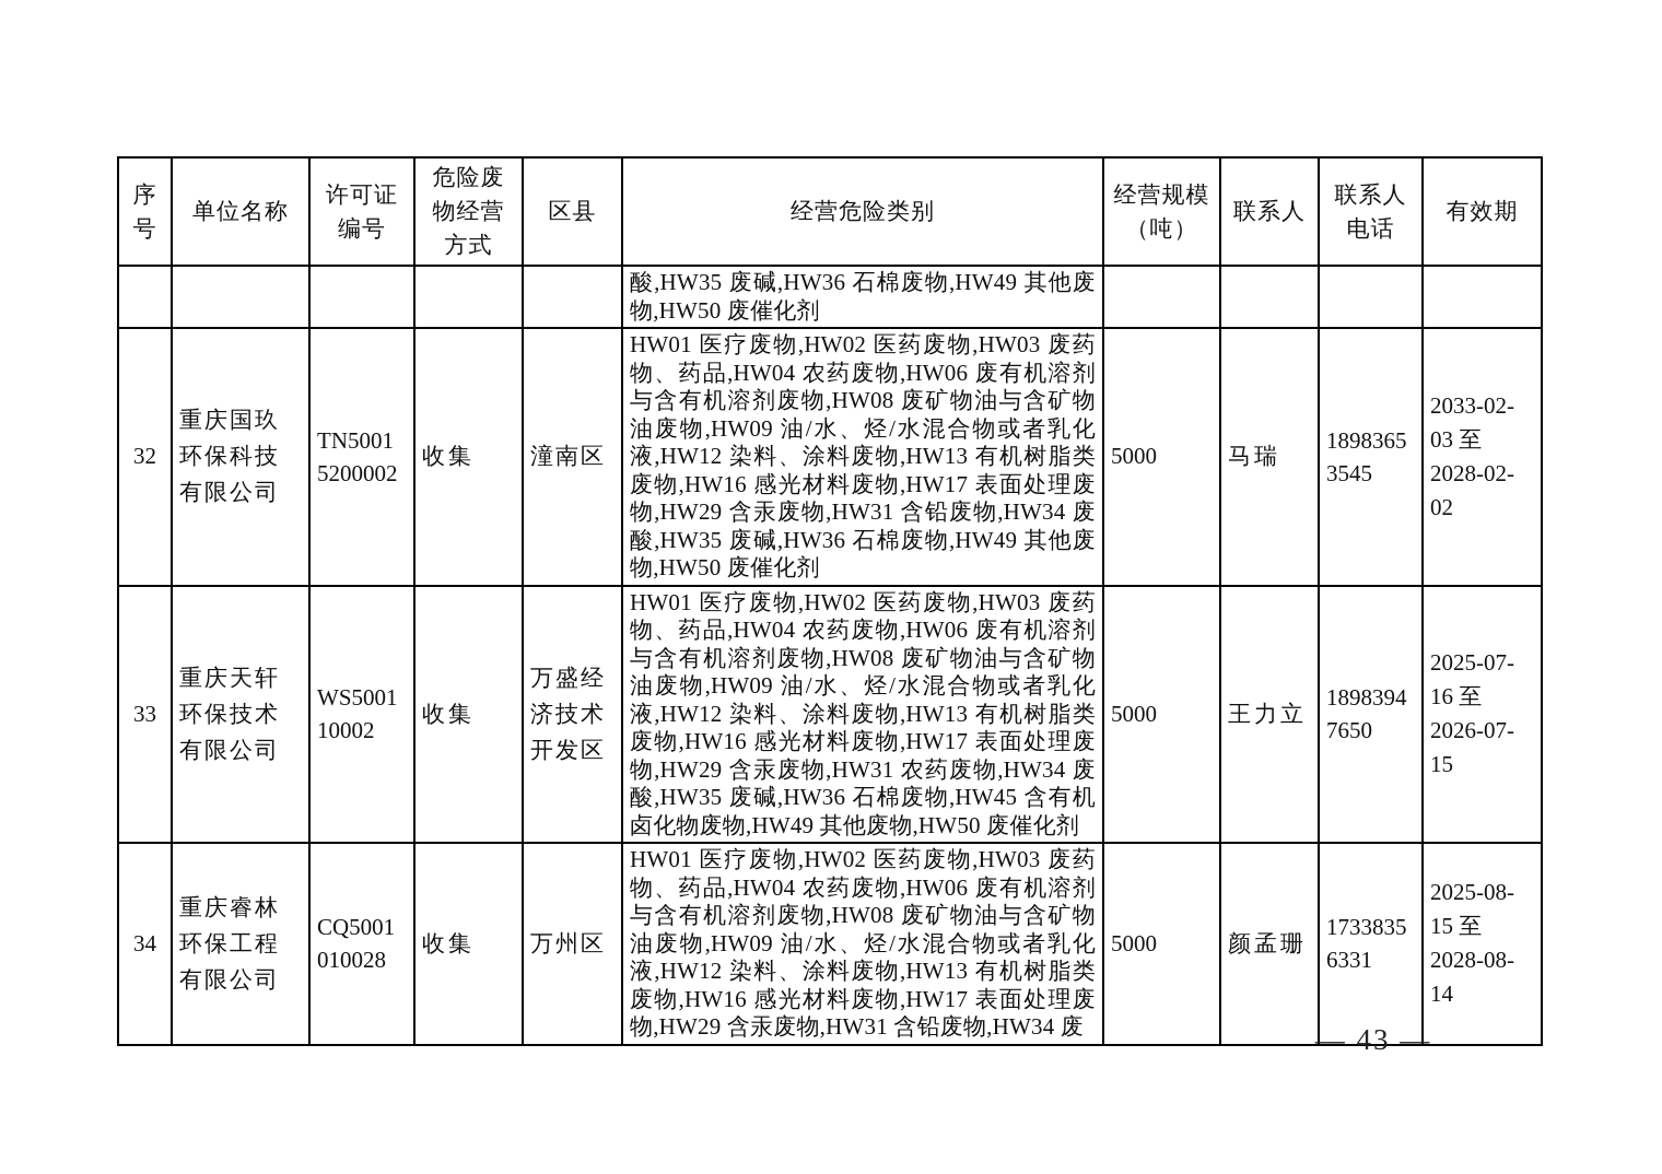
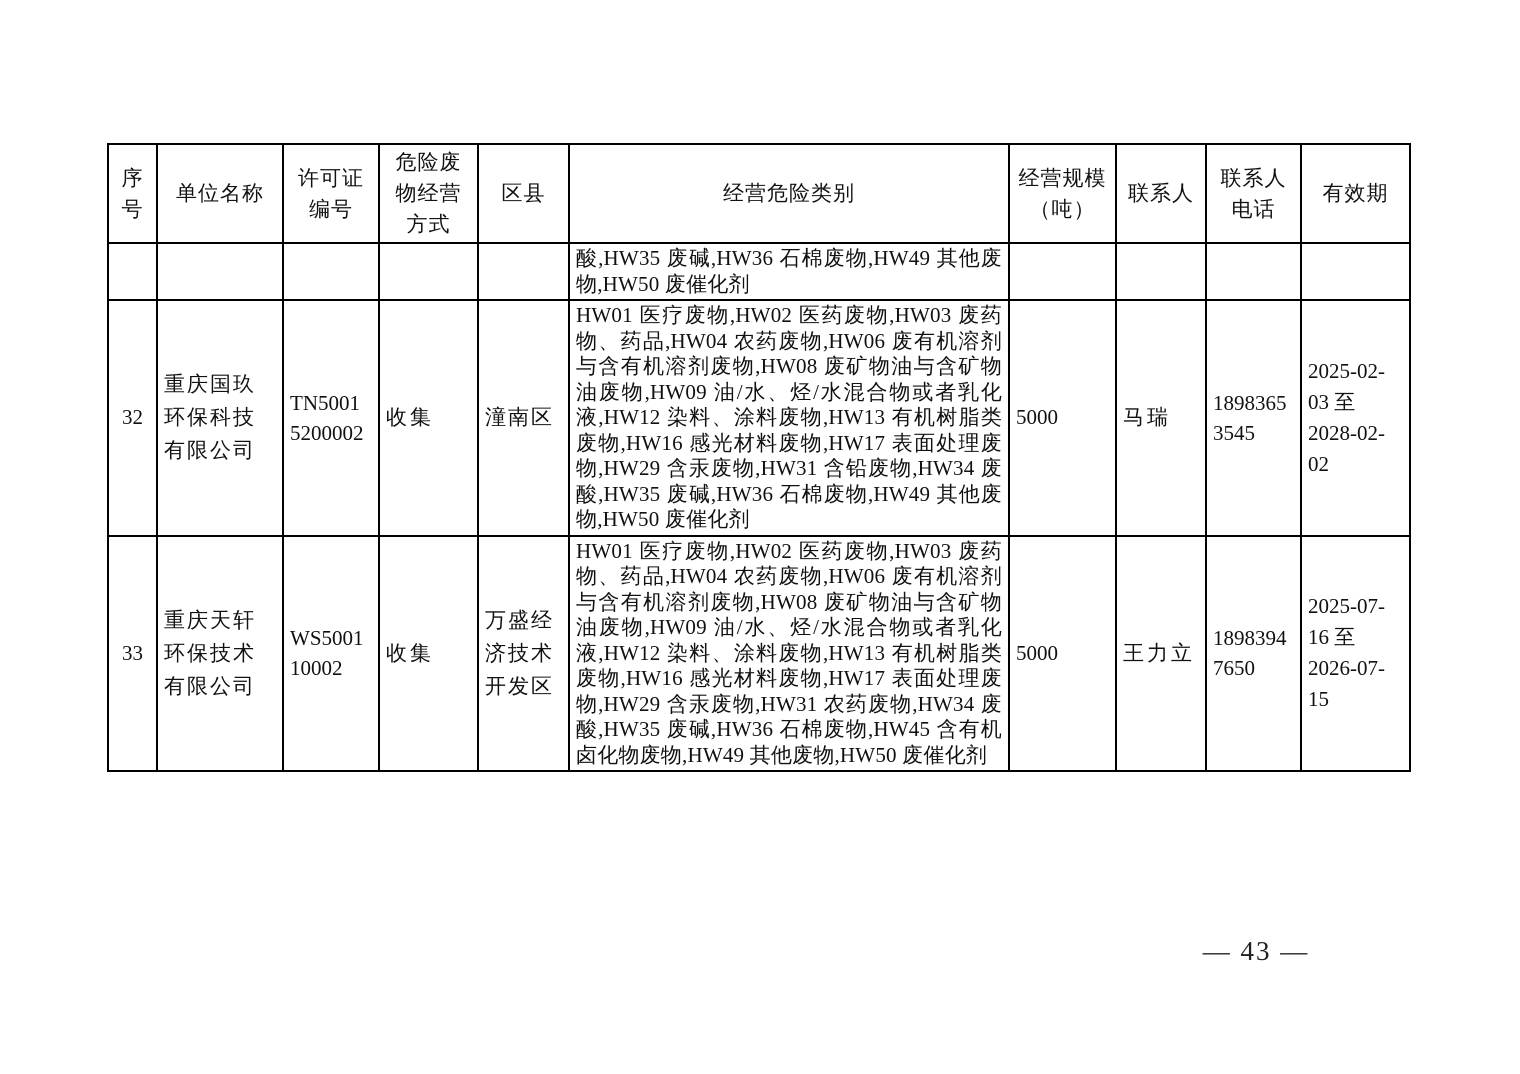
  序 号	单位名称	许可证 编号	危险废 物经营 方式	区县	经营危险类别	经营规模 （吨）	联系人	联系人 电话	有效期
  					酸,HW35 废碱,HW36 石棉废物,HW49 其他废物,HW50 废催化剂
- 32	重庆国玖 环保科技 有限公司	TN5001 5200002	收集	潼南区	HW01 医疗废物,HW02 医药废物,HW03 废药物、药品,HW04 农药废物,HW06 废有机溶剂与含有机溶剂废物,HW08 废矿物油与含矿物油废物,HW09 油/水、烃/水混合物或者乳化液,HW12 染料、涂料废物,HW13 有机树脂类废物,HW16 感光材料废物,HW17 表面处理废物,HW29 含汞废物,HW31 含铅废物,HW34 废酸,HW35 废碱,HW36 石棉废物,HW49 其他废物,HW50 废催化剂	5000	马瑞	1898365 3545	2033-02- 03 至 2028-02- 02
+ 32	重庆国玖 环保科技 有限公司	TN5001 5200002	收集	潼南区	HW01 医疗废物,HW02 医药废物,HW03 废药物、药品,HW04 农药废物,HW06 废有机溶剂与含有机溶剂废物,HW08 废矿物油与含矿物油废物,HW09 油/水、烃/水混合物或者乳化液,HW12 染料、涂料废物,HW13 有机树脂类废物,HW16 感光材料废物,HW17 表面处理废物,HW29 含汞废物,HW31 含铅废物,HW34 废酸,HW35 废碱,HW36 石棉废物,HW49 其他废物,HW50 废催化剂	5000	马瑞	1898365 3545	2025-02- 03 至 2028-02- 02
  33	重庆天轩 环保技术 有限公司	WS5001 10002	收集	万盛经 济技术 开发区	HW01 医疗废物,HW02 医药废物,HW03 废药物、药品,HW04 农药废物,HW06 废有机溶剂与含有机溶剂废物,HW08 废矿物油与含矿物油废物,HW09 油/水、烃/水混合物或者乳化液,HW12 染料、涂料废物,HW13 有机树脂类废物,HW16 感光材料废物,HW17 表面处理废物,HW29 含汞废物,HW31 农药废物,HW34 废酸,HW35 废碱,HW36 石棉废物,HW45 含有机卤化物废物,HW49 其他废物,HW50 废催化剂	5000	王力立	1898394 7650	2025-07- 16 至 2026-07- 15
- 34	重庆睿林 环保工程 有限公司	CQ5001 010028	收集	万州区	HW01 医疗废物,HW02 医药废物,HW03 废药物、药品,HW04 农药废物,HW06 废有机溶剂与含有机溶剂废物,HW08 废矿物油与含矿物油废物,HW09 油/水、烃/水混合物或者乳化液,HW12 染料、涂料废物,HW13 有机树脂类废物,HW16 感光材料废物,HW17 表面处理废物,HW29 含汞废物,HW31 含铅废物,HW34 废	5000	颜孟珊	1733835 6331	2025-08- 15 至 2028-08- 14
  — 43 —
